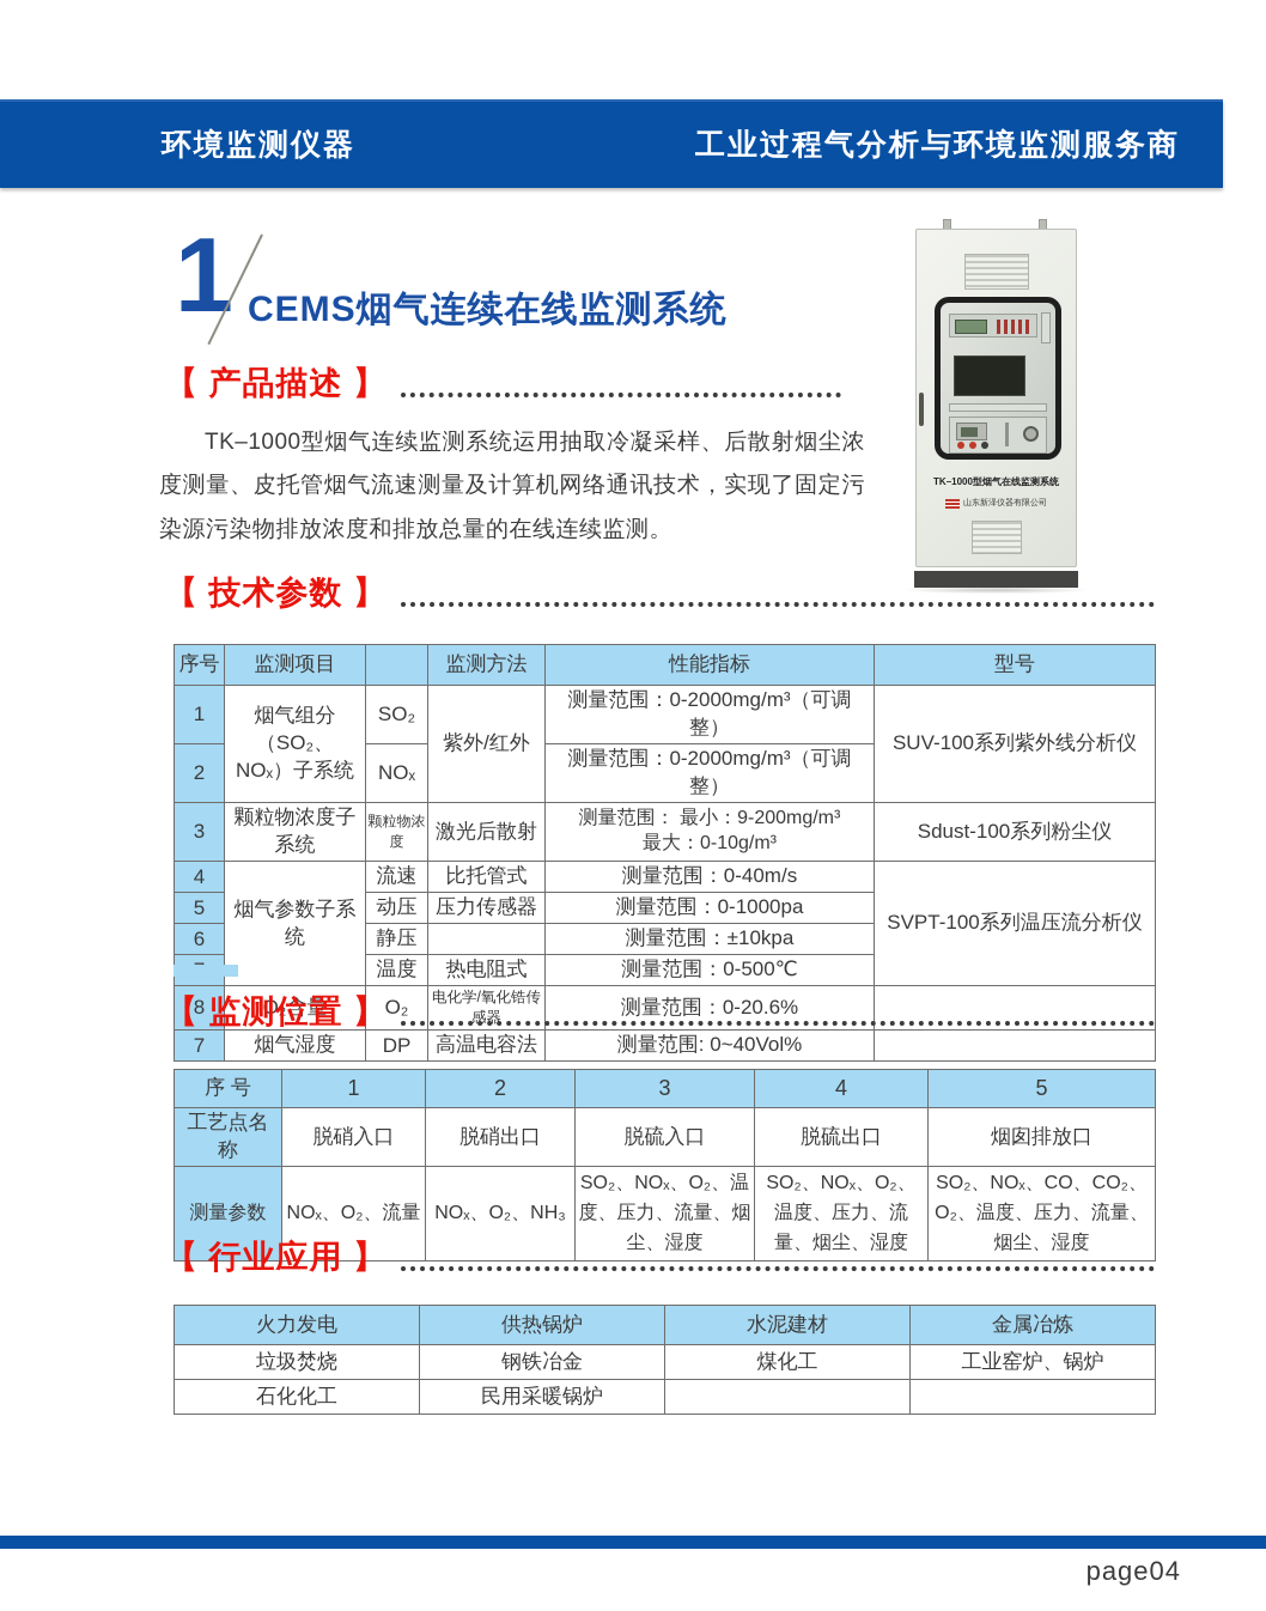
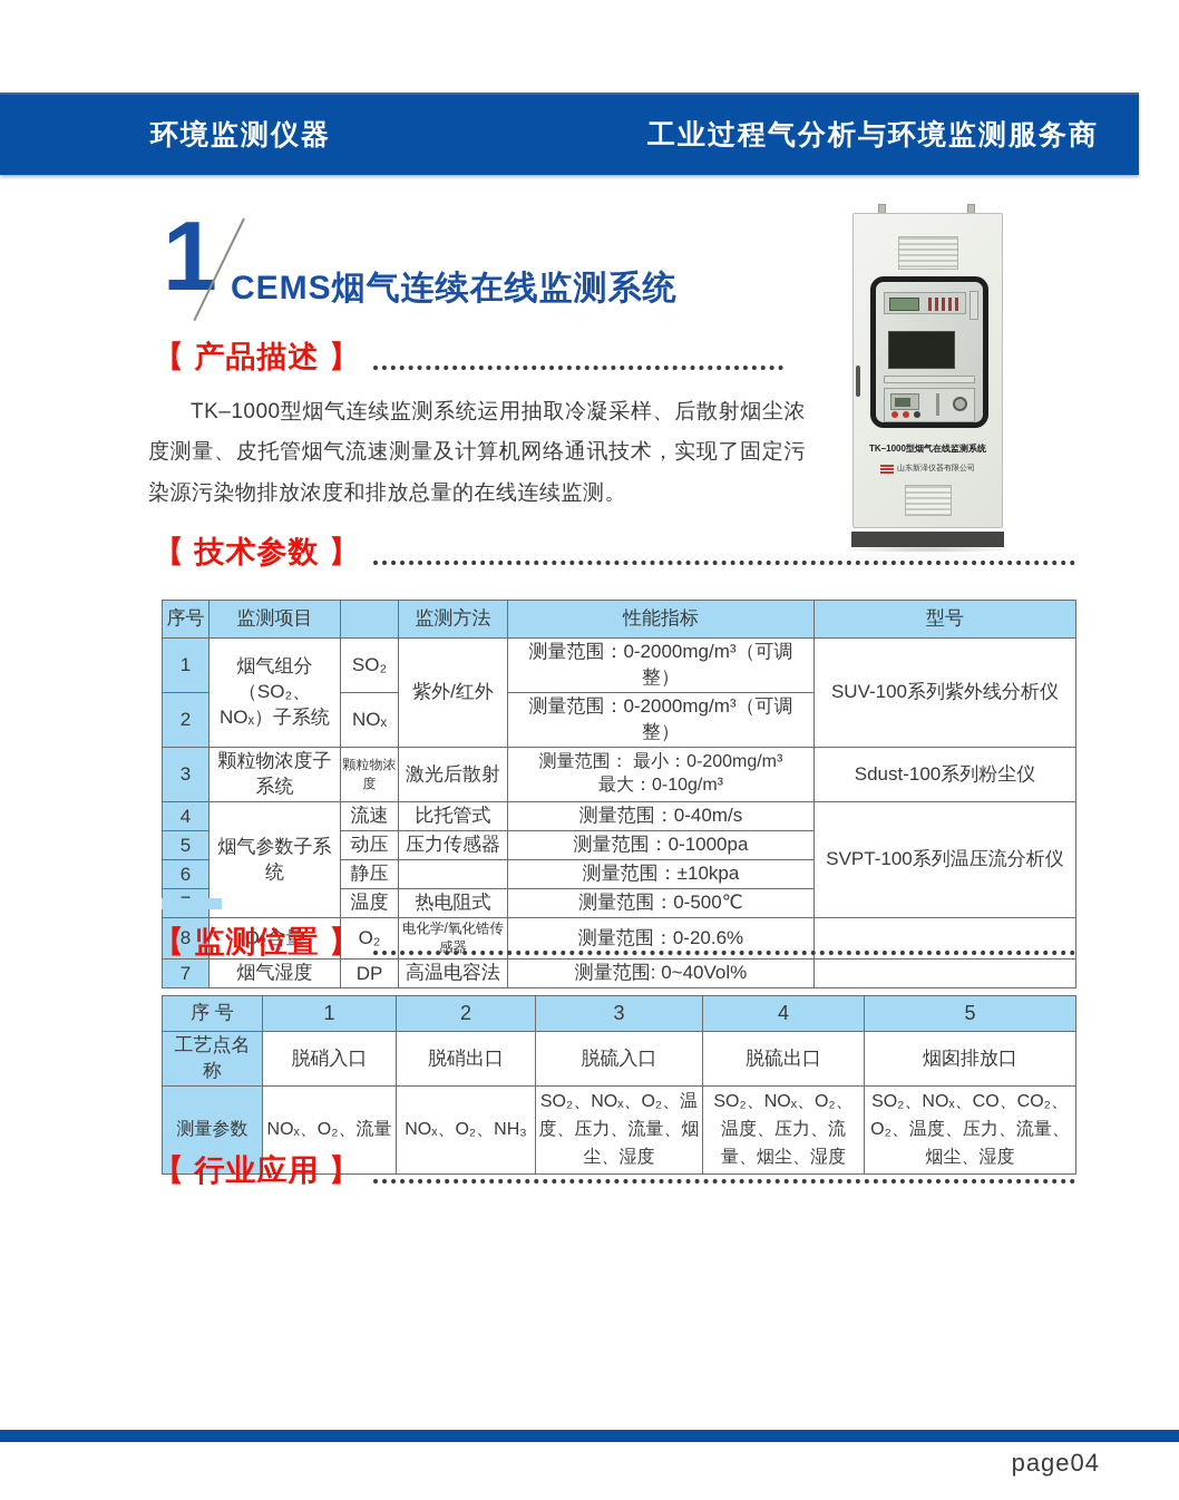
  环境监测仪器
  工业过程气分析与环境监测服务商
  1
  CEMS烟气连续在线监测系统
  【 产品描述 】
  TK–1000型烟气连续监测系统运用抽取冷凝采样、后散射烟尘浓度测量、皮托管烟气流速测量及计算机网络通讯技术，实现了固定污染源污染物排放浓度和排放总量的在线连续监测。
  TK–1000型烟气在线监测系统
  【 技术参数 】
  序号	监测项目		监测方法	性能指标	型号
  1	烟气组分（SO₂、NOₓ）子系统	SO₂	紫外/红外	测量范围：0-2000mg/m³（可调整）	SUV-100系列紫外线分析仪
  2	NOₓ	测量范围：0-2000mg/m³（可调整）
- 3	颗粒物浓度子系统	颗粒物浓度	激光后散射	测量范围： 最小：9-200mg/m³ 最大：0-10g/m³	Sdust-100系列粉尘仪
+ 3	颗粒物浓度子系统	颗粒物浓度	激光后散射	测量范围： 最小：0-200mg/m³ 最大：0-10g/m³	Sdust-100系列粉尘仪
  4	烟气参数子系统	流速	比托管式	测量范围：0-40m/s	SVPT-100系列温压流分析仪
  5	动压	压力传感器	测量范围：0-1000pa
  6	静压		测量范围：±10kpa
  	温度	热电阻式	测量范围：0-500℃
  8	O₂含量	O₂	电化学/氧化锆传感器	测量范围：0-20.6%
  7	烟气湿度	DP	高温电容法	测量范围: 0~40Vol%
  【 监测位置 】
  序 号	1	2	3	4	5
  工艺点名称	脱硝入口	脱硝出口	脱硫入口	脱硫出口	烟囱排放口
  测量参数	NOₓ、O₂、流量	NOₓ、O₂、NH₃	SO₂、NOₓ、O₂、温度、压力、流量、烟尘、湿度	SO₂、NOₓ、O₂、温度、压力、流量、烟尘、湿度	SO₂、NOₓ、CO、CO₂、O₂、温度、压力、流量、烟尘、湿度
  【 行业应用 】
- 火力发电	供热锅炉	水泥建材	金属冶炼
- 垃圾焚烧	钢铁冶金	煤化工	工业窑炉、锅炉
- 石化化工	民用采暖锅炉
  page04
